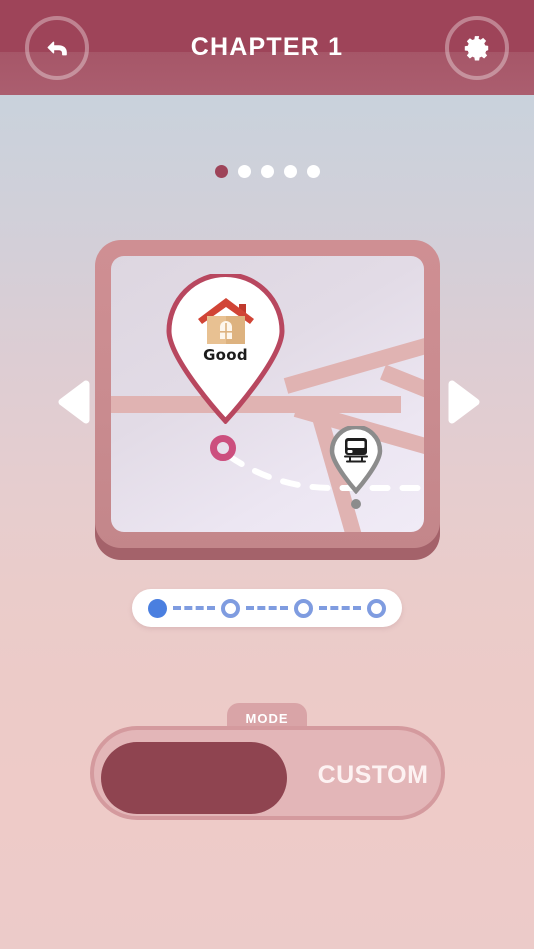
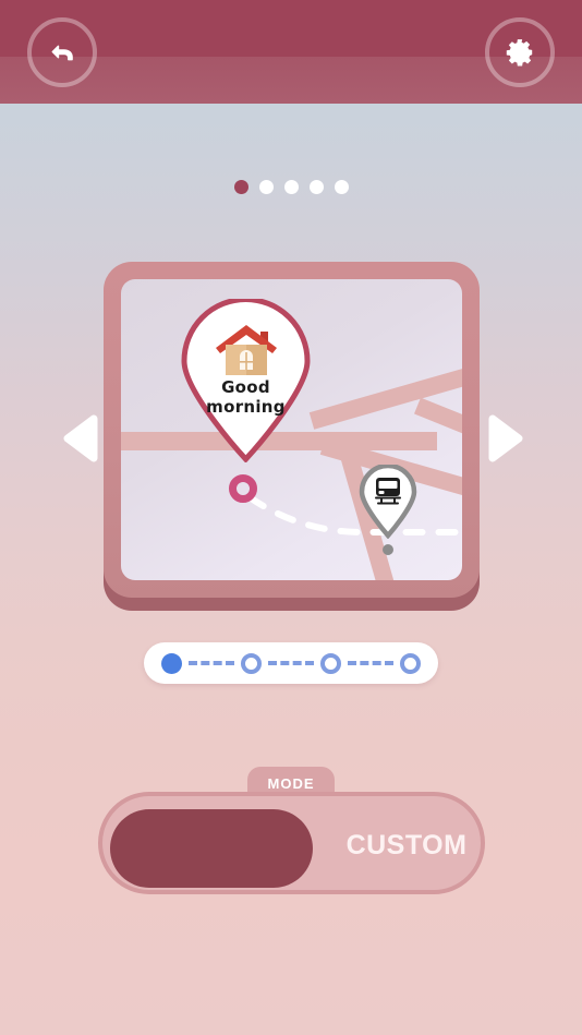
- CHAPTER 1
  Good
+ morning
  MODE
  CUSTOM
